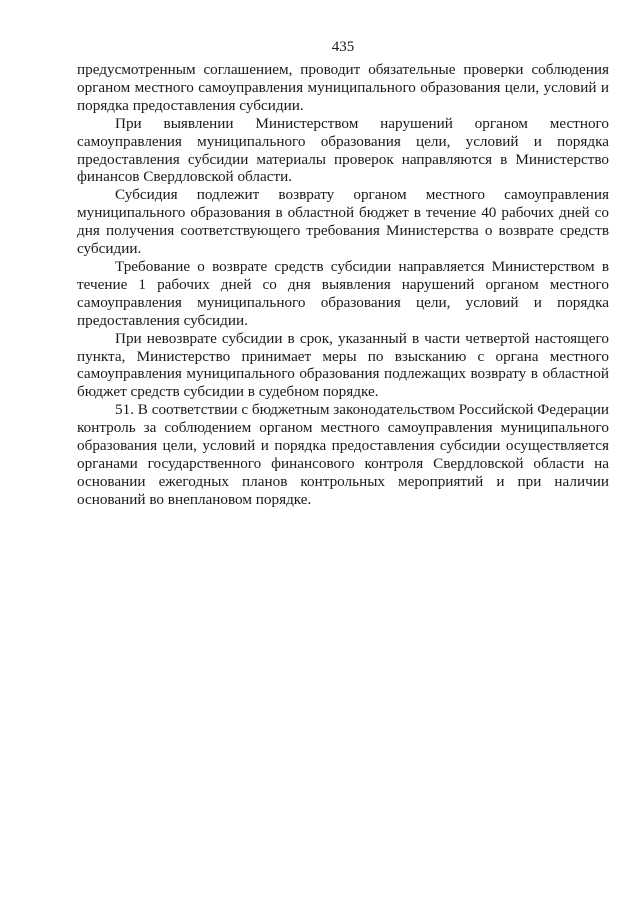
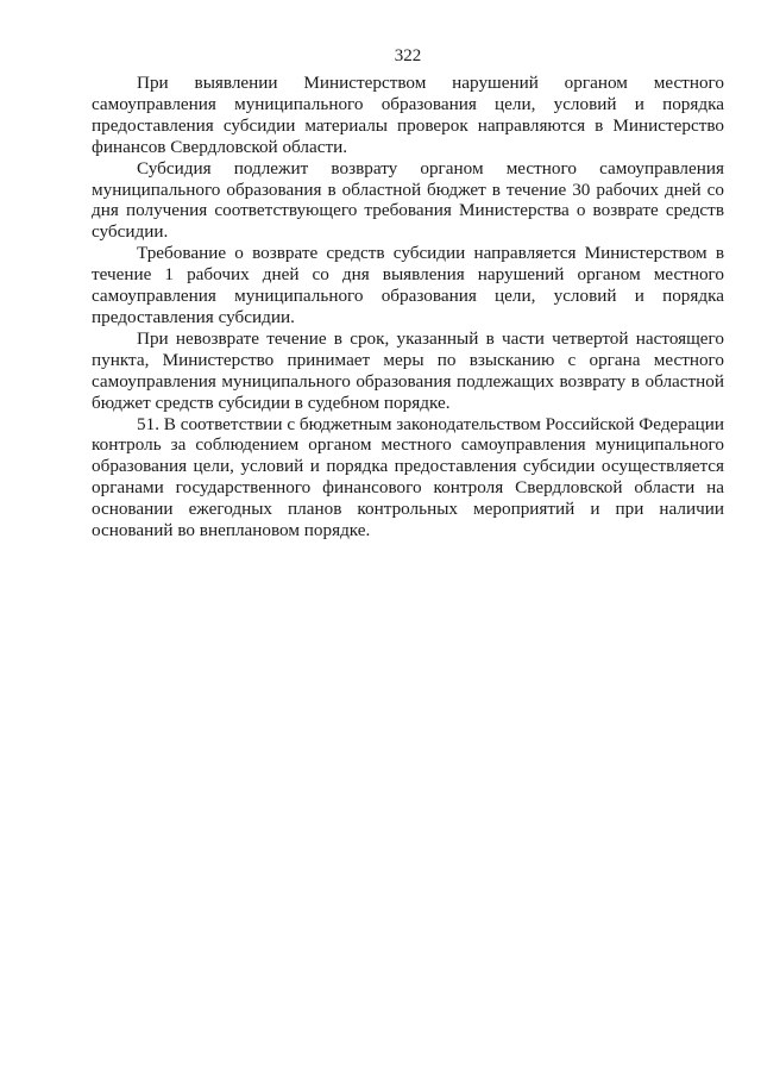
- 435
+ 322
- предусмотренным соглашением, проводит обязательные проверки соблюдения органом местного самоуправления муниципального образования цели, условий и порядка предоставления субсидии.
  При выявлении Министерством нарушений органом местного самоуправления муниципального образования цели, условий и порядка предоставления субсидии материалы проверок направляются в Министерство финансов Свердловской области.
- Субсидия подлежит возврату органом местного самоуправления муниципального образования в областной бюджет в течение 40 рабочих дней со дня получения соответствующего требования Министерства о возврате средств субсидии.
+ Субсидия подлежит возврату органом местного самоуправления муниципального образования в областной бюджет в течение 30 рабочих дней со дня получения соответствующего требования Министерства о возврате средств субсидии.
  Требование о возврате средств субсидии направляется Министерством в течение 1 рабочих дней со дня выявления нарушений органом местного самоуправления муниципального образования цели, условий и порядка предоставления субсидии.
- При невозврате субсидии в срок, указанный в части четвертой настоящего пункта, Министерство принимает меры по взысканию с органа местного самоуправления муниципального образования подлежащих возврату в областной бюджет средств субсидии в судебном порядке.
+ При невозврате течение в срок, указанный в части четвертой настоящего пункта, Министерство принимает меры по взысканию с органа местного самоуправления муниципального образования подлежащих возврату в областной бюджет средств субсидии в судебном порядке.
  51. В соответствии с бюджетным законодательством Российской Федерации контроль за соблюдением органом местного самоуправления муниципального образования цели, условий и порядка предоставления субсидии осуществляется органами государственного финансового контроля Свердловской области на основании ежегодных планов контрольных мероприятий и при наличии оснований во внеплановом порядке.
